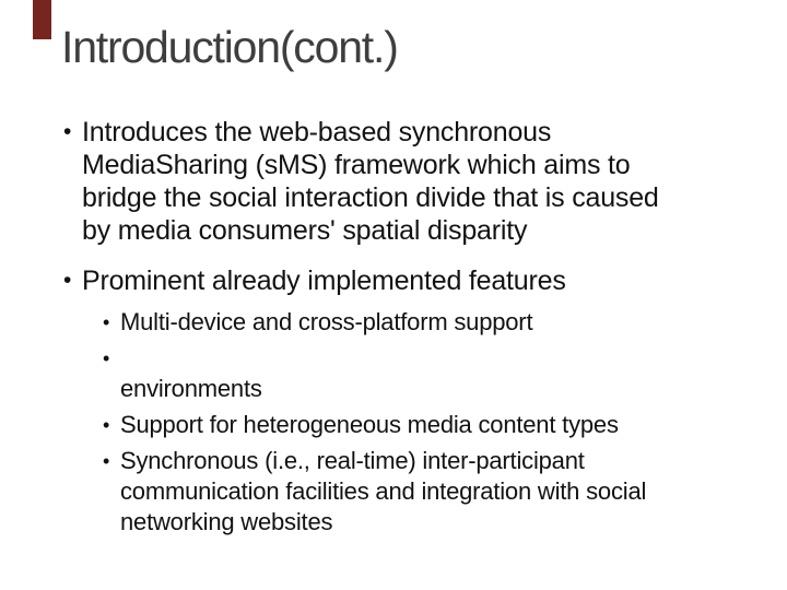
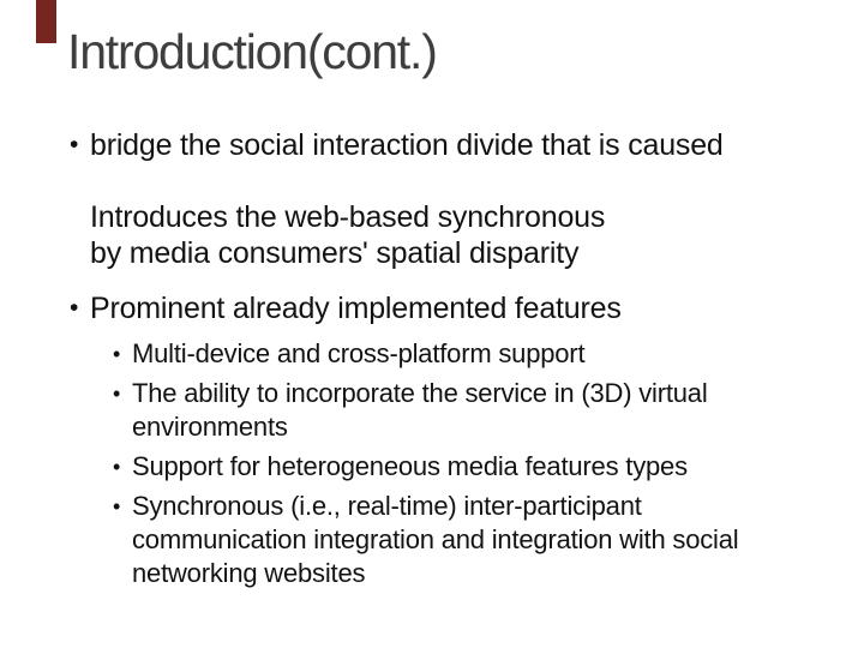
  Introduction(cont.)
  •
- Introduces the web-based synchronous
+ bridge the social interaction divide that is caused
- MediaSharing (sMS) framework which aims to
- bridge the social interaction divide that is caused
+ Introduces the web-based synchronous
  by media consumers' spatial disparity
  •
  Prominent already implemented features
  •
  Multi-device and cross-platform support
  •
+ The ability to incorporate the service in (3D) virtual
  environments
  •
- Support for heterogeneous media content types
+ Support for heterogeneous media features types
  •
  Synchronous (i.e., real-time) inter-participant
- communication facilities and integration with social
+ communication integration and integration with social
  networking websites
